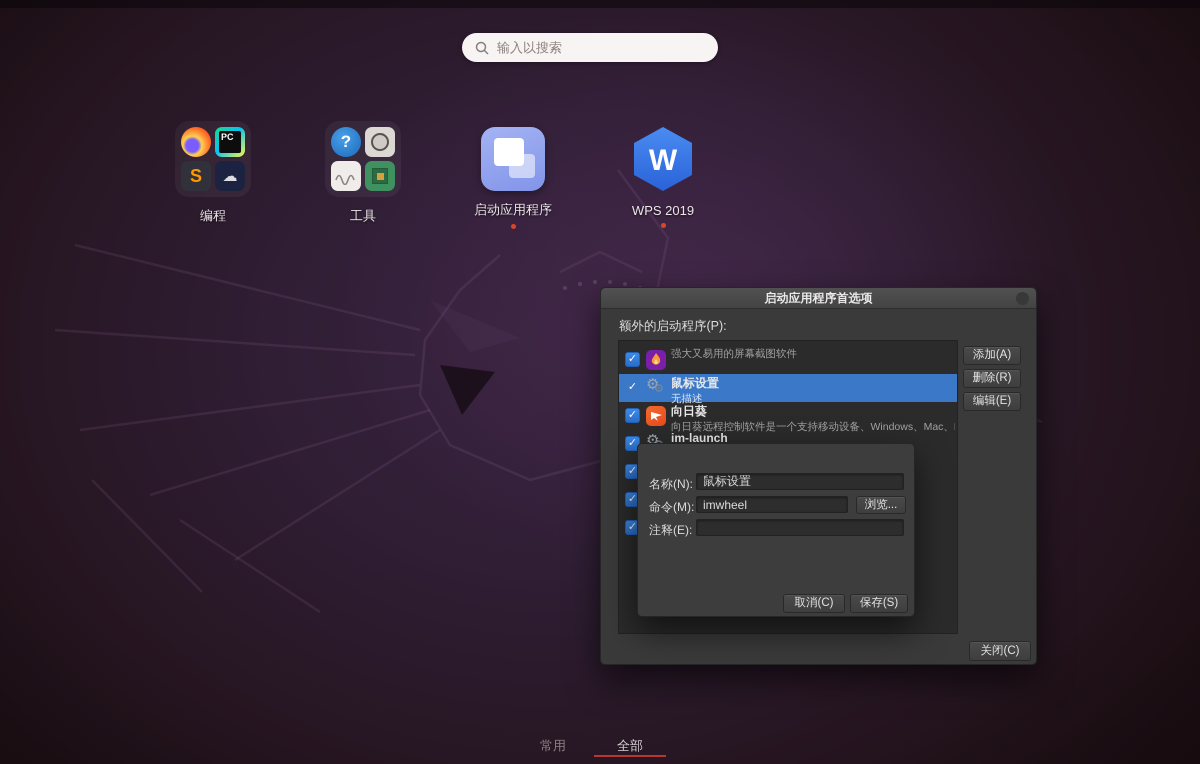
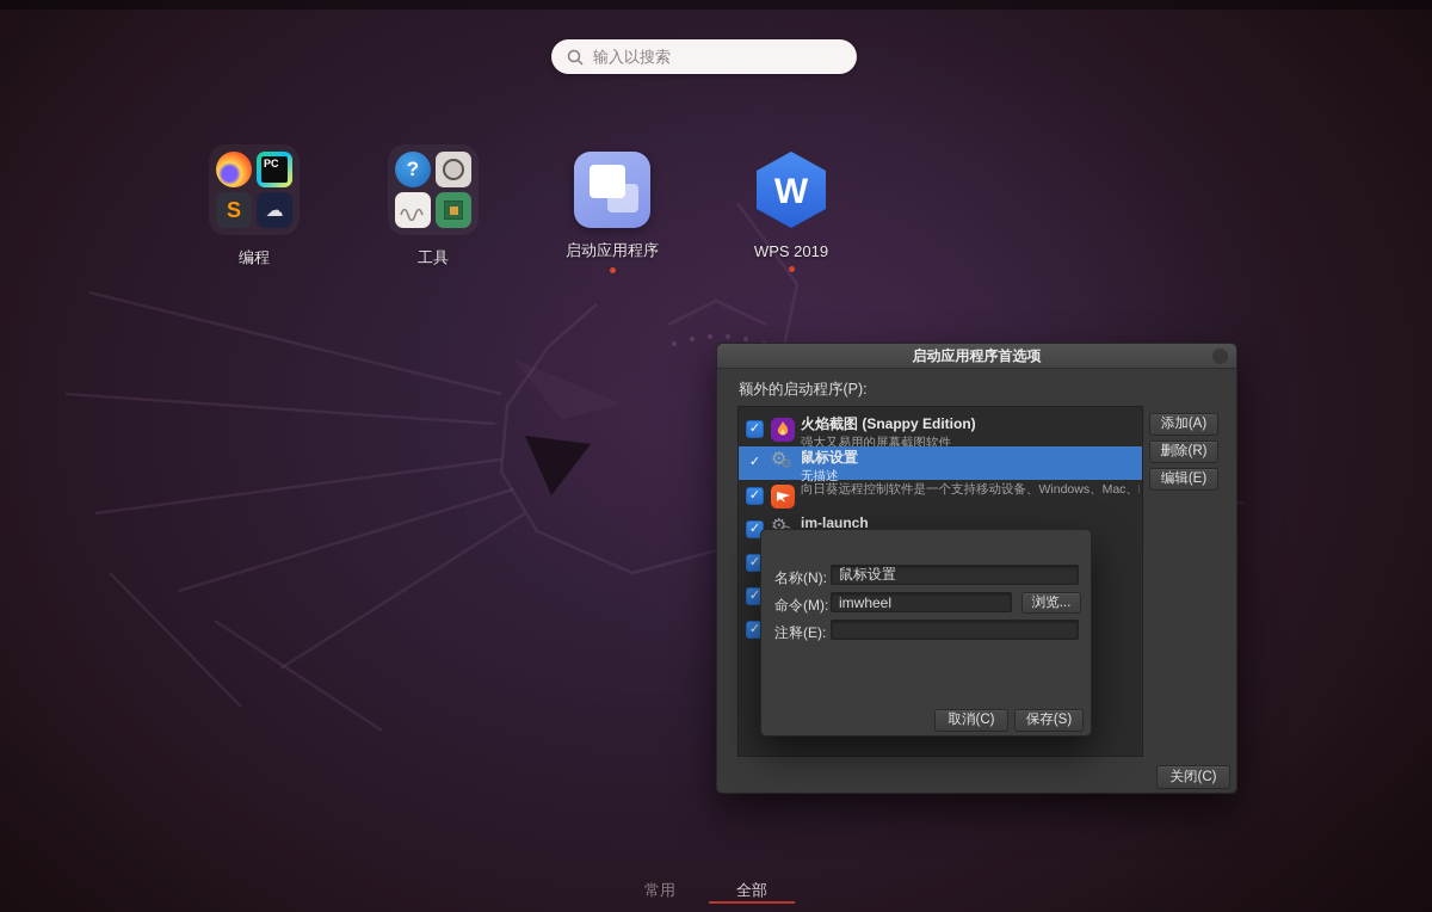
  启动应用程序首选项
  额外的启动程序(P):
  ✓
+ 火焰截图 (Snappy Edition)
  强大又易用的屏幕截图软件
  ✓
  ⚙
  ⚙
  鼠标设置
  无描述
  ✓
- 向日葵
  向日葵远程控制软件是一个支持移动设备、Windows、Mac、
  ✓
  ⚙
  im-launch
  ✓
  ✓
  ✓
  添加(A)
  删除(R)
  编辑(E)
  关闭(C)
  名称(N):
  鼠标设置
  命令(M):
  imwheel
  浏览...
  注释(E):
  取消(C)
  保存(S)
